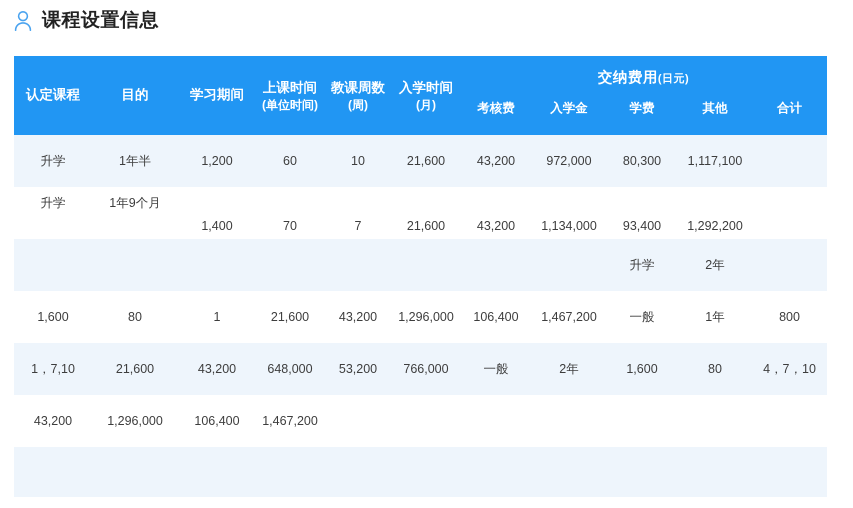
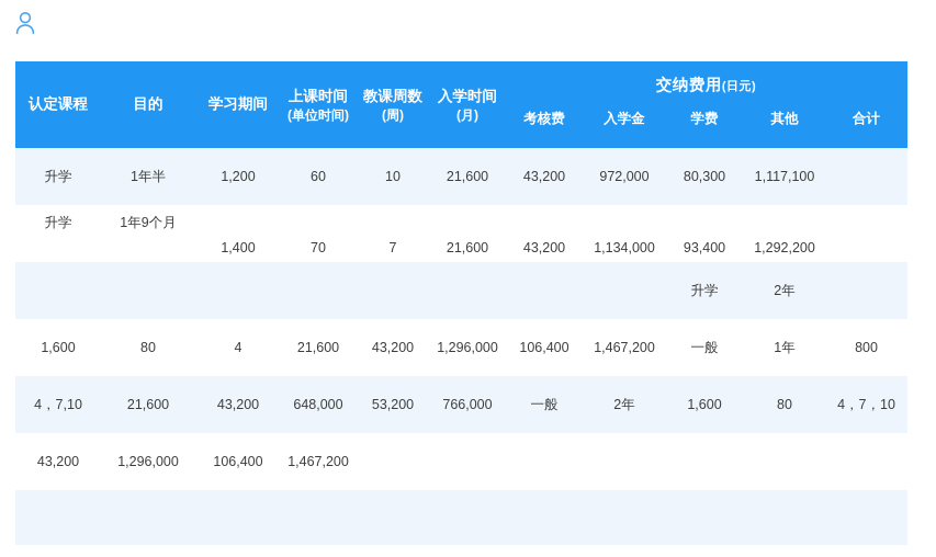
- 课程设置信息
  认定课程	目的	学习期间	上课时间 (单位时间)	教课周数 (周)	入学时间 (月)	交纳费用(日元)
  考核费	入学金	学费	其他	合计
  升学	1年半	1,200	60	10	21,600	43,200	972,000	80,300	1,117,100
  升学	1年9个月	1,400	70	7	21,600	43,200	1,134,000	93,400	1,292,200
  								升学	2年
- 1,600	80	1	21,600	43,200	1,296,000	106,400	1,467,200	一般	1年	800
+ 1,600	80	4	21,600	43,200	1,296,000	106,400	1,467,200	一般	1年	800
- 1，7,10	21,600	43,200	648,000	53,200	766,000	一般	2年	1,600	80	4，7，10
+ 4，7,10	21,600	43,200	648,000	53,200	766,000	一般	2年	1,600	80	4，7，10
  43,200	1,296,000	106,400	1,467,200
